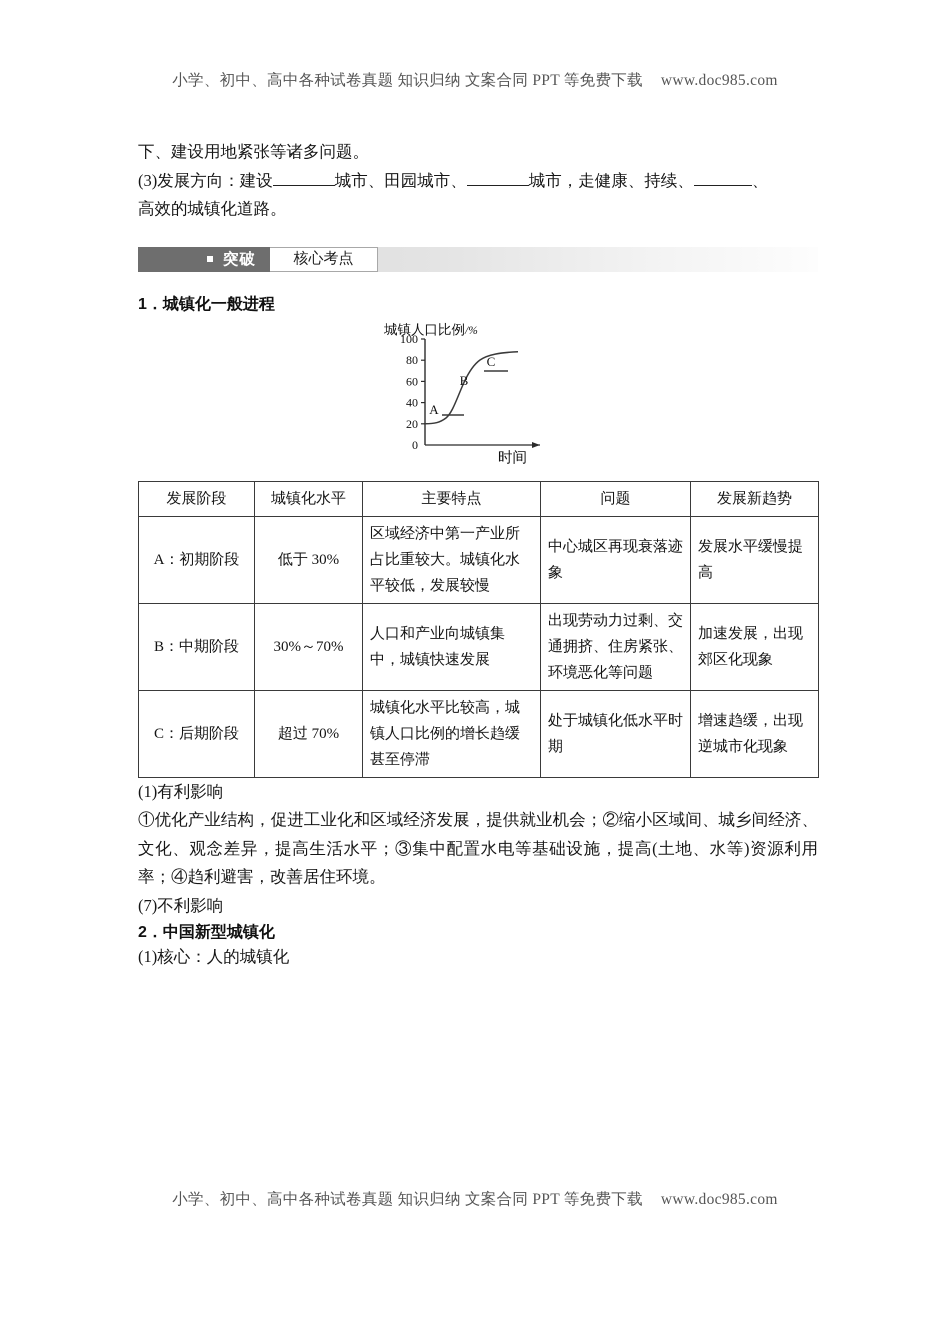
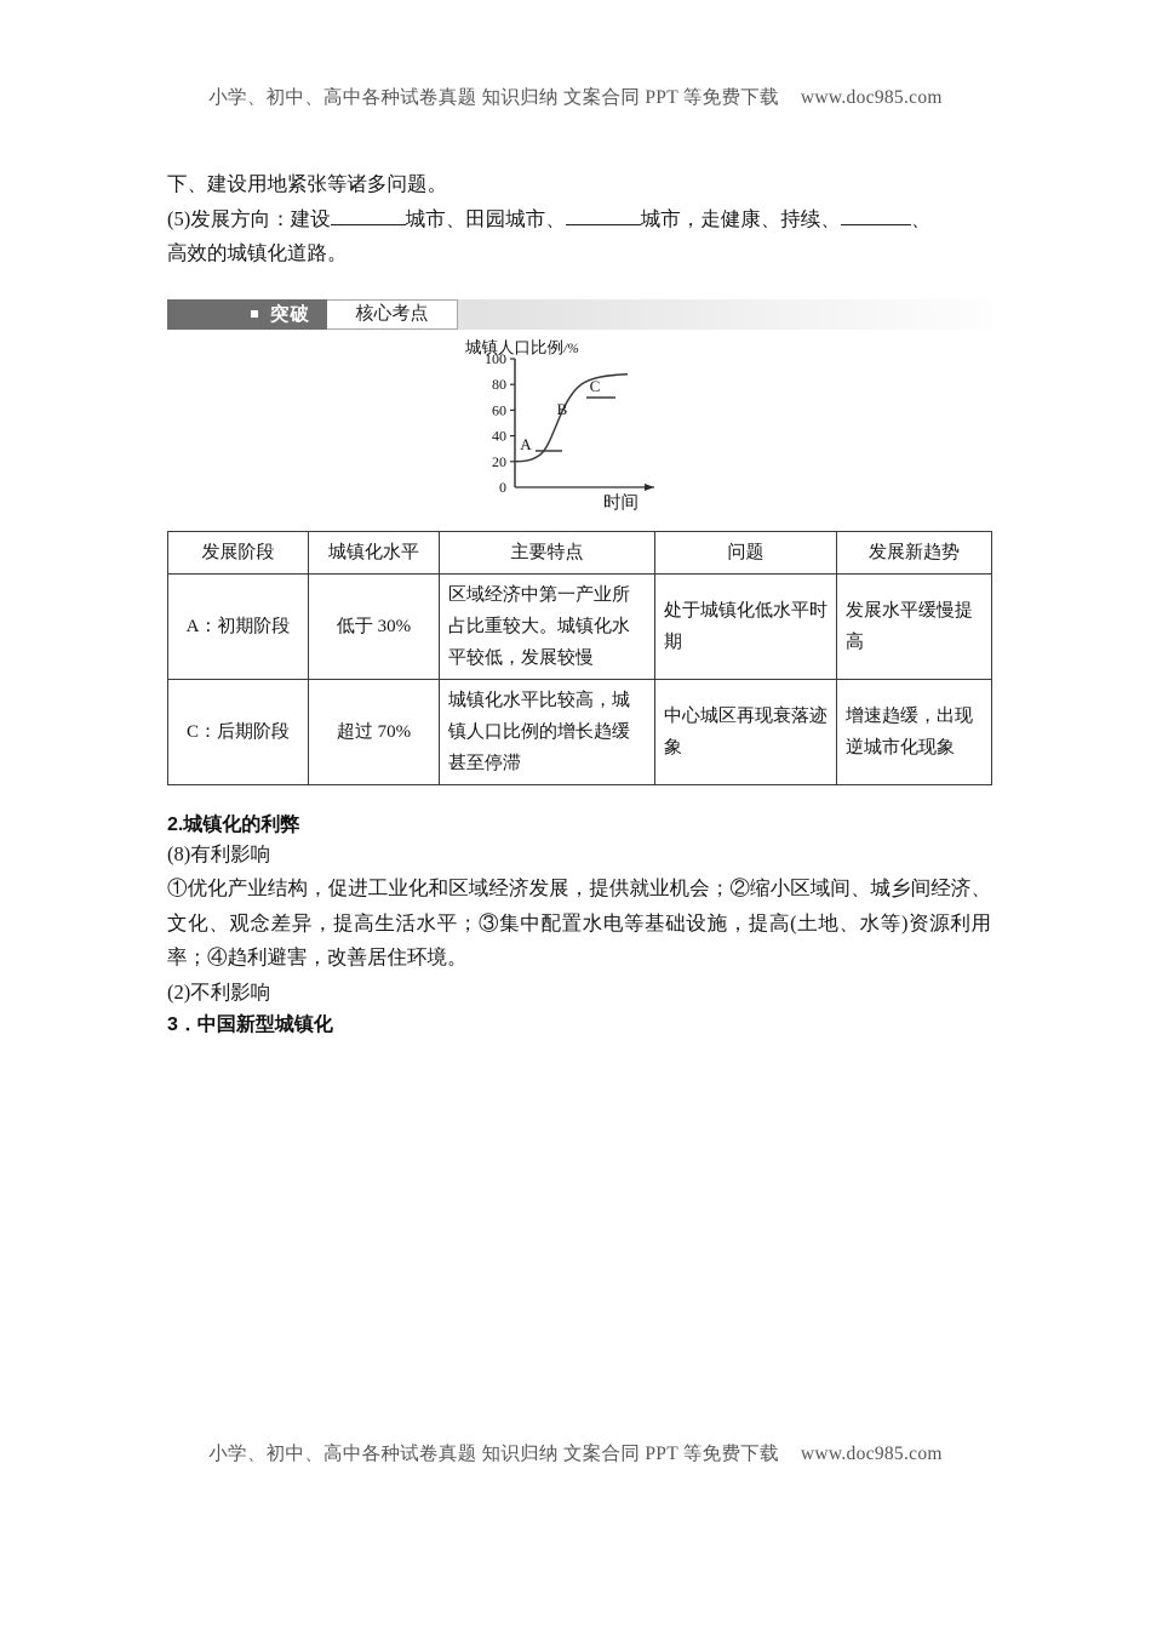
  小学、初中、高中各种试卷真题 知识归纳 文案合同 PPT 等免费下载 www.doc985.com
  下、建设用地紧张等诸多问题。
- (3)发展方向：建设 城市、田园城市、 城市，走健康、持续、 、
+ (5)发展方向：建设 城市、田园城市、 城市，走健康、持续、 、
  高效的城镇化道路。
  突破
  核心考点
- 1．城镇化一般进程
  城镇人口比例/%
  100
  80
  60
  40
  20
  0
  A
  B
  C
  时间
  发展阶段	城镇化水平	主要特点	问题	发展新趋势
- A：初期阶段	低于 30%	区域经济中第一产业所占比重较大。城镇化水平较低，发展较慢	中心城区再现衰落迹象	发展水平缓慢提高
+ A：初期阶段	低于 30%	区域经济中第一产业所占比重较大。城镇化水平较低，发展较慢	处于城镇化低水平时期	发展水平缓慢提高
- B：中期阶段	30%～70%	人口和产业向城镇集中，城镇快速发展	出现劳动力过剩、交通拥挤、住房紧张、环境恶化等问题	加速发展，出现郊区化现象
- C：后期阶段	超过 70%	城镇化水平比较高，城镇人口比例的增长趋缓甚至停滞	处于城镇化低水平时期	增速趋缓，出现逆城市化现象
+ C：后期阶段	超过 70%	城镇化水平比较高，城镇人口比例的增长趋缓甚至停滞	中心城区再现衰落迹象	增速趋缓，出现逆城市化现象
+ 2.城镇化的利弊
- (1)有利影响
+ (8)有利影响
  ①优化产业结构，促进工业化和区域经济发展，提供就业机会；②缩小区域间、城乡间经济、文化、观念差异，提高生活水平；③集中配置水电等基础设施，提高(土地、水等)资源利用率；④趋利避害，改善居住环境。
- (7)不利影响
+ (2)不利影响
- 2．中国新型城镇化
+ 3．中国新型城镇化
- (1)核心：人的城镇化
  小学、初中、高中各种试卷真题 知识归纳 文案合同 PPT 等免费下载 www.doc985.com
